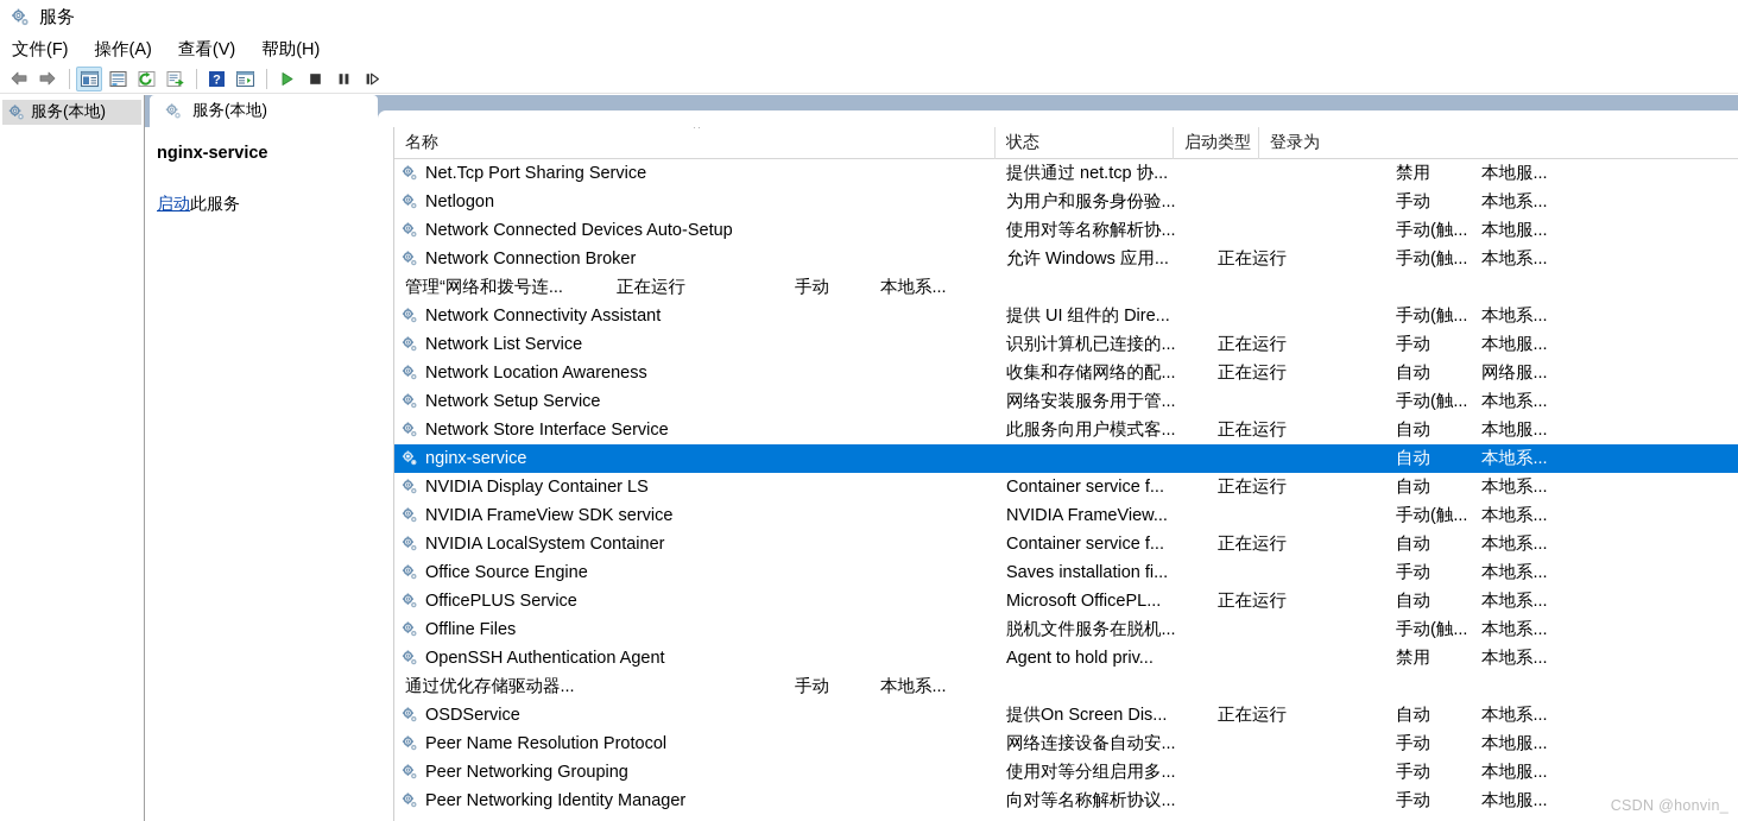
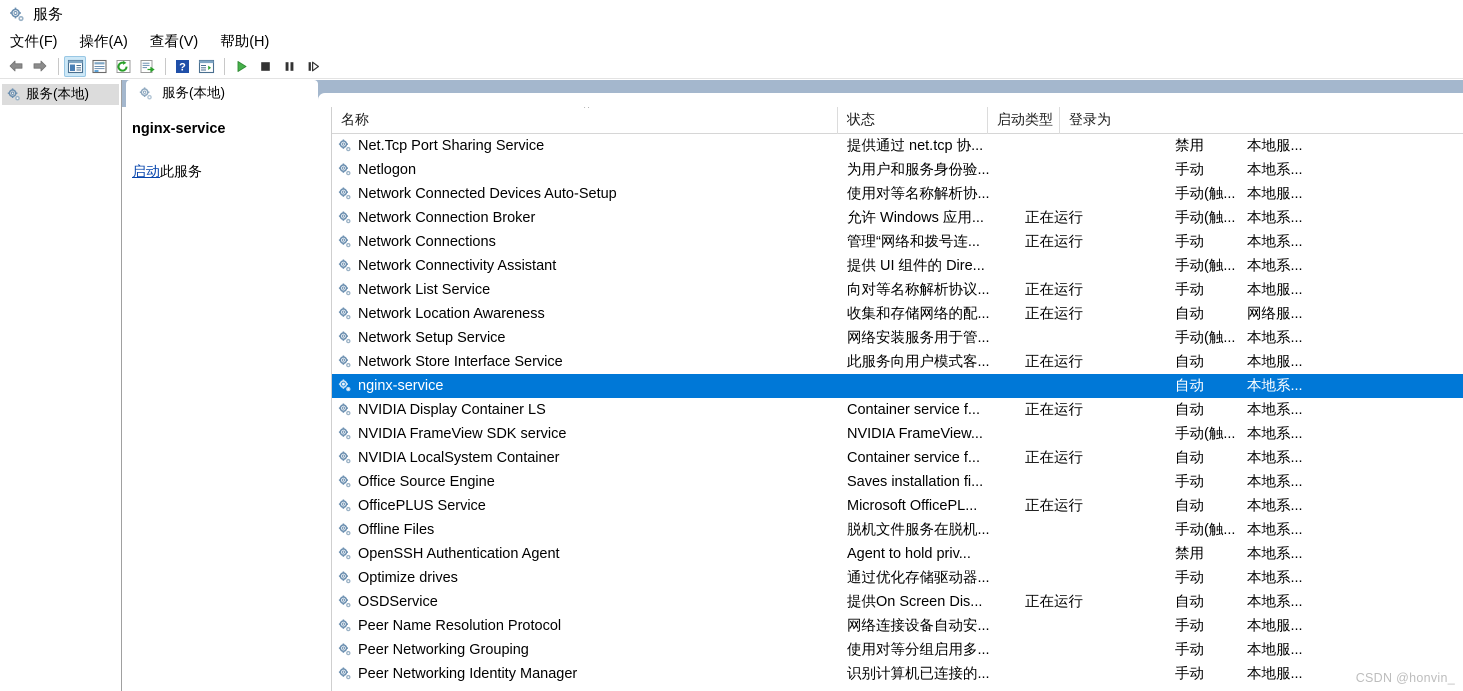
  服务
  文件(F)
  操作(A)
  查看(V)
  帮助(H)
  ?
  服务(本地)
  服务(本地)
  nginx-service
  启动此服务
  名称
  ^
  状态
  启动类型
  登录为
  Net.Tcp Port Sharing Service
  提供通过 net.tcp 协...
  禁用
  本地服...
  Netlogon
  为用户和服务身份验...
  手动
  本地系...
  Network Connected Devices Auto-Setup
  使用对等名称解析协...
  手动(触...
  本地服...
  Network Connection Broker
  允许 Windows 应用...
  正在运行
  手动(触...
  本地系...
+ Network Connections
  管理“网络和拨号连...
  正在运行
  手动
  本地系...
  Network Connectivity Assistant
  提供 UI 组件的 Dire...
  手动(触...
  本地系...
  Network List Service
- 识别计算机已连接的...
+ 向对等名称解析协议...
  正在运行
  手动
  本地服...
  Network Location Awareness
  收集和存储网络的配...
  正在运行
  自动
  网络服...
  Network Setup Service
  网络安装服务用于管...
  手动(触...
  本地系...
  Network Store Interface Service
  此服务向用户模式客...
  正在运行
  自动
  本地服...
  nginx-service
  自动
  本地系...
  NVIDIA Display Container LS
  Container service f...
  正在运行
  自动
  本地系...
  NVIDIA FrameView SDK service
  NVIDIA FrameView...
  手动(触...
  本地系...
  NVIDIA LocalSystem Container
  Container service f...
  正在运行
  自动
  本地系...
  Office Source Engine
  Saves installation fi...
  手动
  本地系...
  OfficePLUS Service
  Microsoft OfficePL...
  正在运行
  自动
  本地系...
  Offline Files
  脱机文件服务在脱机...
  手动(触...
  本地系...
  OpenSSH Authentication Agent
  Agent to hold priv...
  禁用
  本地系...
+ Optimize drives
  通过优化存储驱动器...
  手动
  本地系...
  OSDService
  提供On Screen Dis...
  正在运行
  自动
  本地系...
  Peer Name Resolution Protocol
  网络连接设备自动安...
  手动
  本地服...
  Peer Networking Grouping
  使用对等分组启用多...
  手动
  本地服...
  Peer Networking Identity Manager
- 向对等名称解析协议...
+ 识别计算机已连接的...
  手动
  本地服...
  CSDN @honvin_
